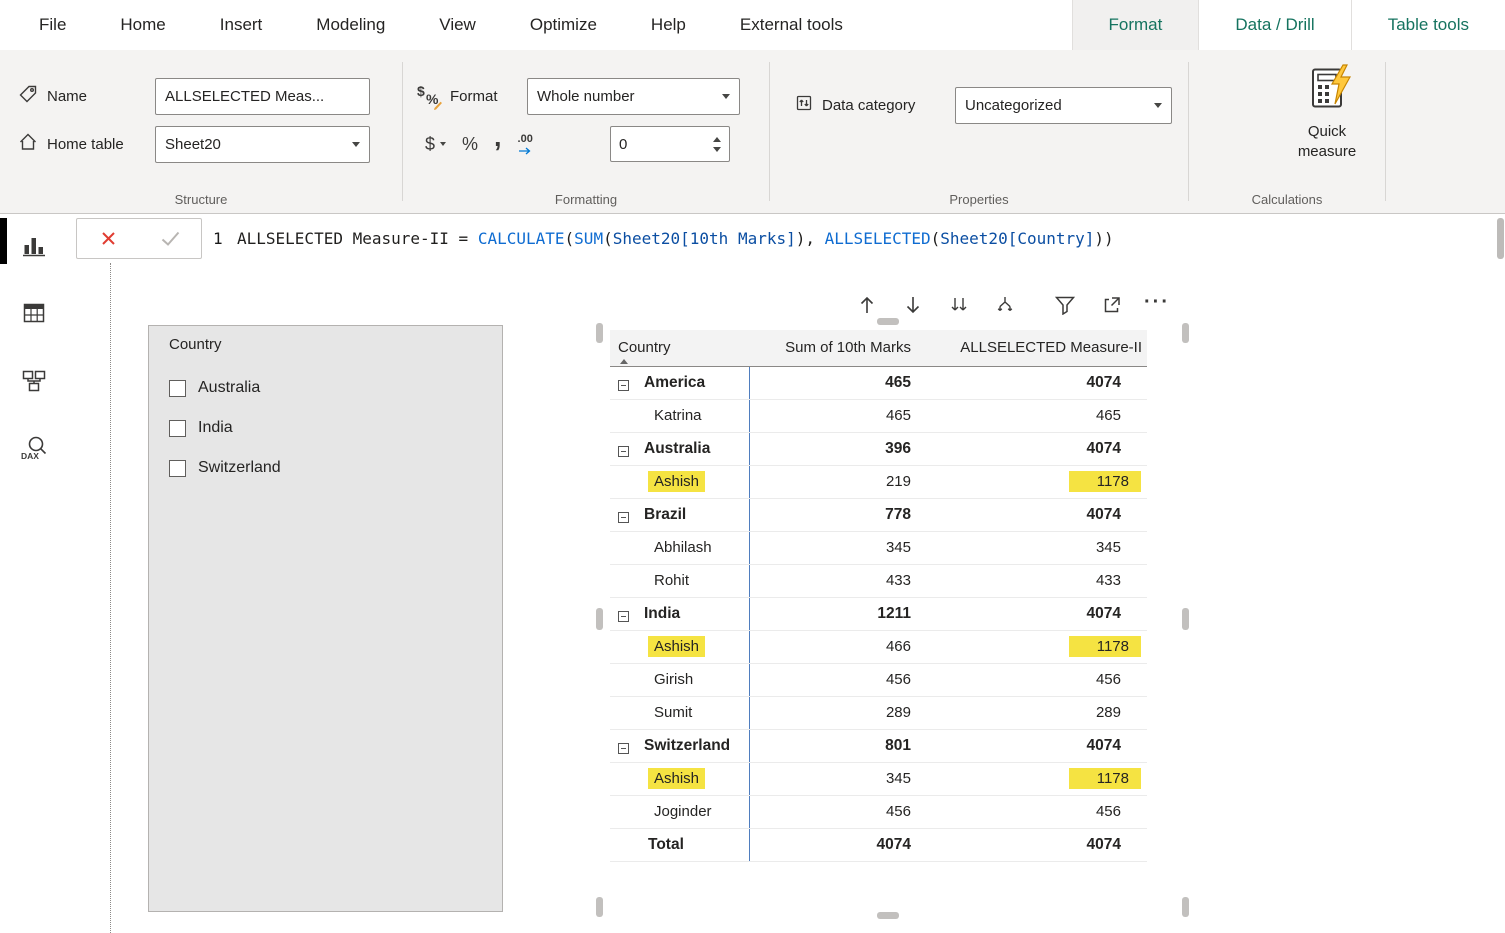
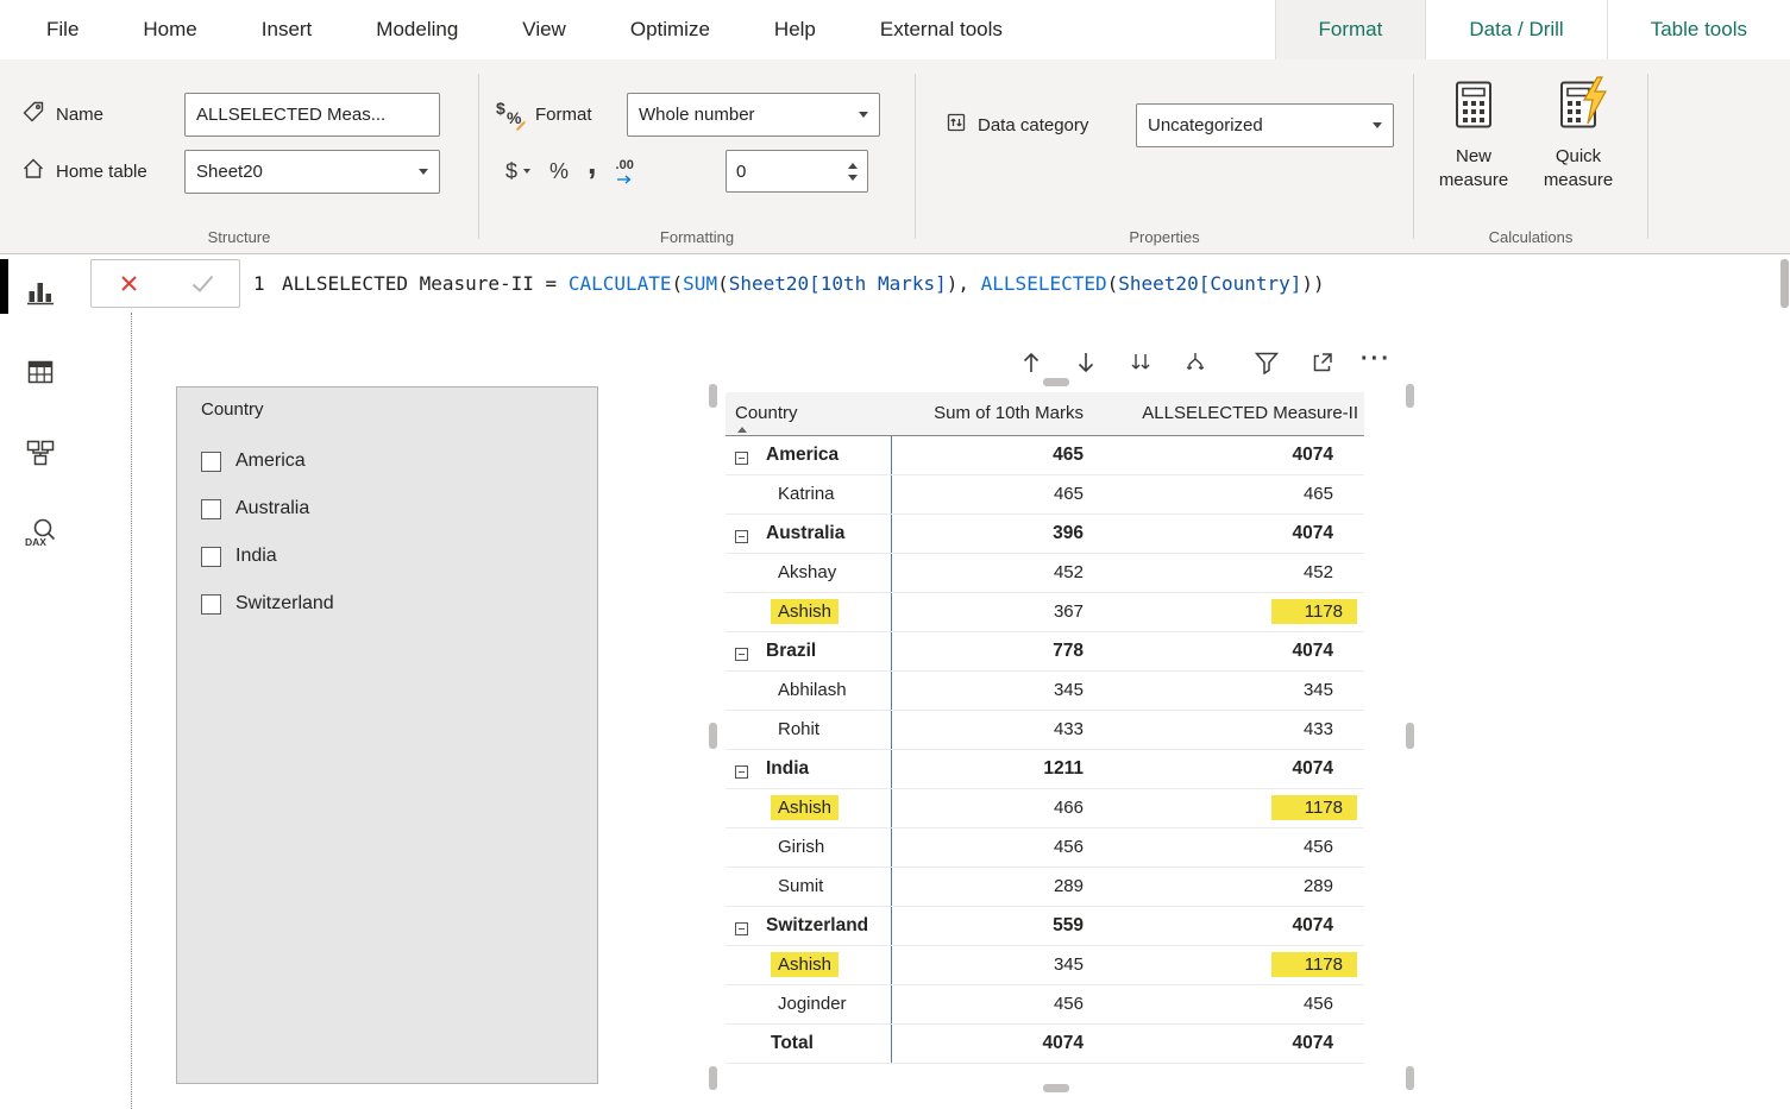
  File
  Home
  Insert
  Modeling
  View
  Optimize
  Help
  External tools
  Format
  Data / Drill
  Table tools
  Name
  ALLSELECTED Meas...
  Home table
  Sheet20
  Structure
  $
  %
  Format
  Whole number
  $
  %
  ,
  .00
  0
  Formatting
  Data category
  Uncategorized
  Properties
+ New measure
  Quick measure
  Calculations
  1
  ALLSELECTED Measure-II =
  CALCULATE
  (
  SUM
  (
  Sheet20[10th Marks]
  )
  ,
  ALLSELECTED
  (
  Sheet20[Country]
  ))
  DAX
  Country
+ America
  Australia
  India
  Switzerland
  ···
  Country	Sum of 10th Marks	ALLSELECTED Measure-II
  America	465	4074
  Katrina	465	465
  Australia	396	4074
+ Akshay	452	452
- Ashish	219	1178
+ Ashish	367	1178
  Brazil	778	4074
  Abhilash	345	345
  Rohit	433	433
  India	1211	4074
  Ashish	466	1178
  Girish	456	456
  Sumit	289	289
- Switzerland	801	4074
+ Switzerland	559	4074
  Ashish	345	1178
  Joginder	456	456
  Total	4074	4074
